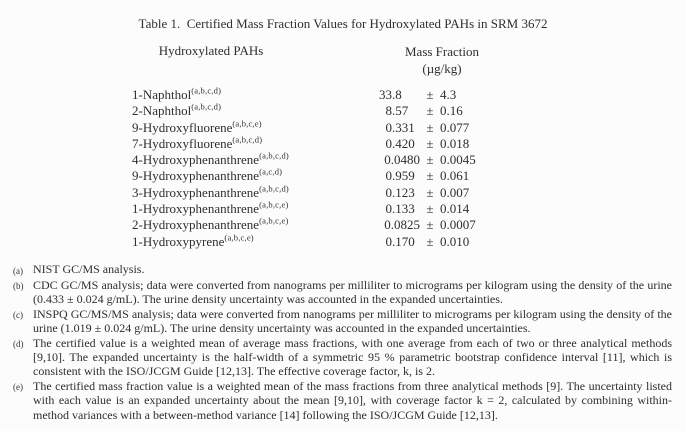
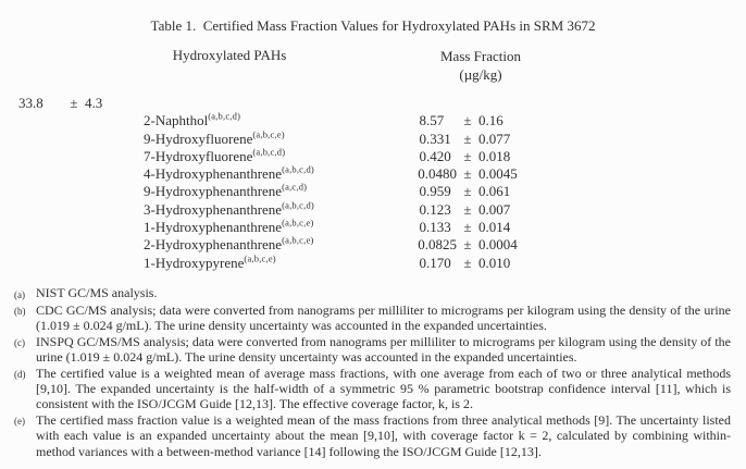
  Table 1. Certified Mass Fraction Values for Hydroxylated PAHs in SRM 3672
  Hydroxylated PAHs
  Mass Fraction
  (µg/kg)
- 1-Naphthol(a,b,c,d)
  33
  .8
  ±
  4.3
  2-Naphthol(a,b,c,d)
  8
  .57
  ±
  0.16
  9-Hydroxyfluorene(a,b,c,e)
  0
  .331
  ±
  0.077
  7-Hydroxyfluorene(a,b,c,d)
  0
  .420
  ±
  0.018
  4-Hydroxyphenanthrene(a,b,c,d)
  0
  .0480
  ±
  0.0045
  9-Hydroxyphenanthrene(a,c,d)
  0
  .959
  ±
  0.061
  3-Hydroxyphenanthrene(a,b,c,d)
  0
  .123
  ±
  0.007
  1-Hydroxyphenanthrene(a,b,c,e)
  0
  .133
  ±
  0.014
  2-Hydroxyphenanthrene(a,b,c,e)
  0
  .0825
  ±
- 0.0007
+ 0.0004
  1-Hydroxypyrene(a,b,c,e)
  0
  .170
  ±
  0.010
  (a)
  NIST GC/MS analysis.
  (b)
- CDC GC/MS analysis; data were converted from nanograms per milliliter to micrograms per kilogram using the density of the urine (0.433 ± 0.024 g/mL). The urine density uncertainty was accounted in the expanded uncertainties.
+ CDC GC/MS analysis; data were converted from nanograms per milliliter to micrograms per kilogram using the density of the urine (1.019 ± 0.024 g/mL). The urine density uncertainty was accounted in the expanded uncertainties.
  (c)
  INSPQ GC/MS/MS analysis; data were converted from nanograms per milliliter to micrograms per kilogram using the density of the urine (1.019 ± 0.024 g/mL). The urine density uncertainty was accounted in the expanded uncertainties.
  (d)
  The certified value is a weighted mean of average mass fractions, with one average from each of two or three analytical methods [9,10]. The expanded uncertainty is the half-width of a symmetric 95 % parametric bootstrap confidence interval [11], which is consistent with the ISO/JCGM Guide [12,13]. The effective coverage factor, k, is 2.
  (e)
  The certified mass fraction value is a weighted mean of the mass fractions from three analytical methods [9]. The uncertainty listed with each value is an expanded uncertainty about the mean [9,10], with coverage factor k = 2, calculated by combining within-method variances with a between-method variance [14] following the ISO/JCGM Guide [12,13].
